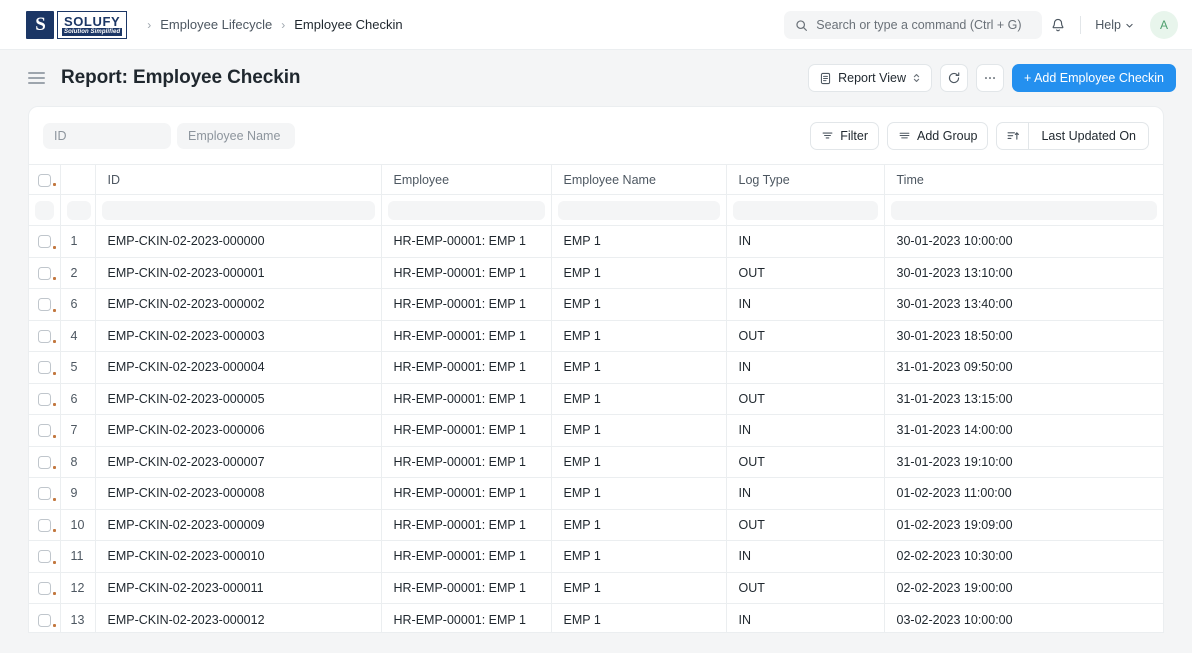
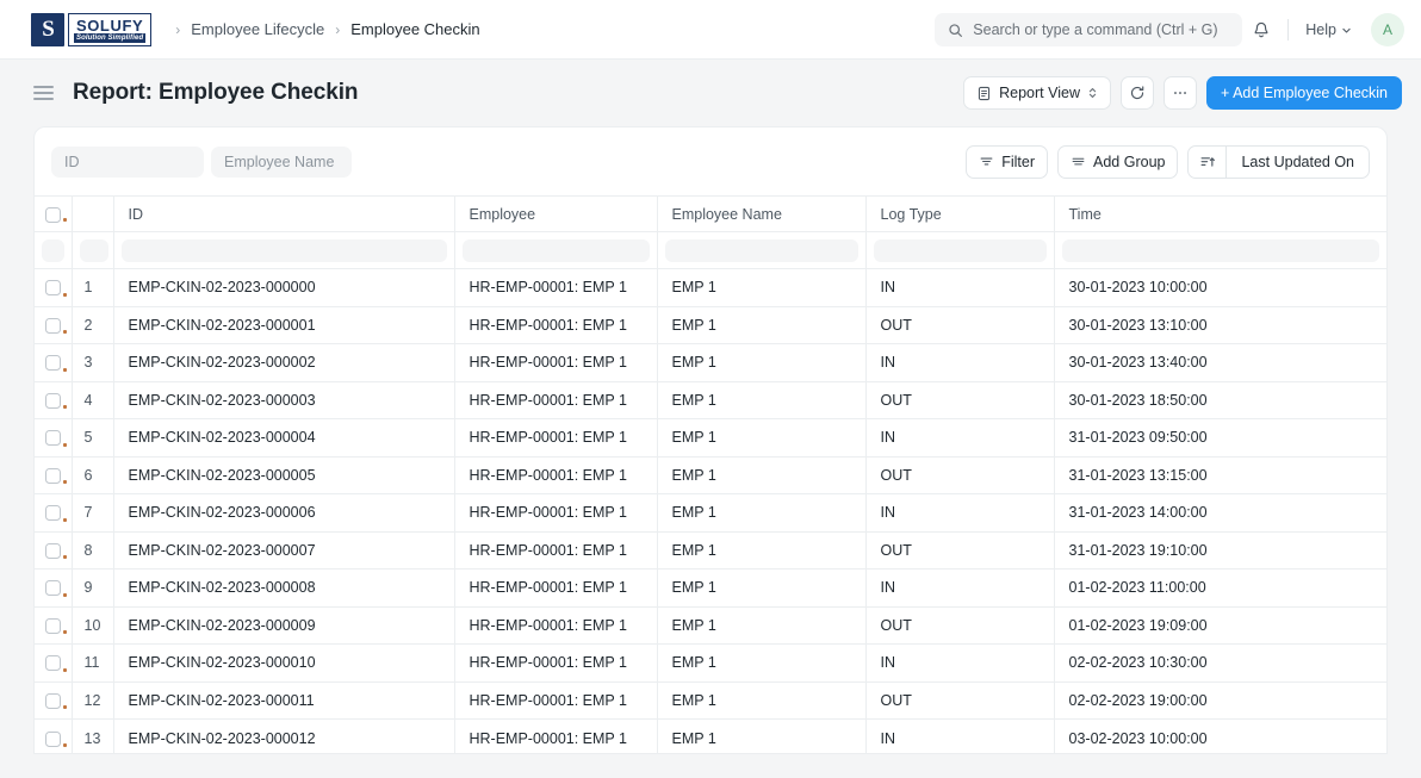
  S
  SOLUFY
  ›
  Employee Lifecycle
  ›
  Employee Checkin
  Search or type a command (Ctrl + G)
  Help
  A
  Report: Employee Checkin
  Report View
  + Add Employee Checkin
  ID
  Employee Name
  Filter
  Add Group
  Last Updated On
  		ID	Employee	Employee Name	Log Type	Time
  	1	EMP-CKIN-02-2023-000000	HR-EMP-00001: EMP 1	EMP 1	IN	30-01-2023 10:00:00
  	2	EMP-CKIN-02-2023-000001	HR-EMP-00001: EMP 1	EMP 1	OUT	30-01-2023 13:10:00
- 	6	EMP-CKIN-02-2023-000002	HR-EMP-00001: EMP 1	EMP 1	IN	30-01-2023 13:40:00
+ 	3	EMP-CKIN-02-2023-000002	HR-EMP-00001: EMP 1	EMP 1	IN	30-01-2023 13:40:00
  	4	EMP-CKIN-02-2023-000003	HR-EMP-00001: EMP 1	EMP 1	OUT	30-01-2023 18:50:00
  	5	EMP-CKIN-02-2023-000004	HR-EMP-00001: EMP 1	EMP 1	IN	31-01-2023 09:50:00
  	6	EMP-CKIN-02-2023-000005	HR-EMP-00001: EMP 1	EMP 1	OUT	31-01-2023 13:15:00
  	7	EMP-CKIN-02-2023-000006	HR-EMP-00001: EMP 1	EMP 1	IN	31-01-2023 14:00:00
  	8	EMP-CKIN-02-2023-000007	HR-EMP-00001: EMP 1	EMP 1	OUT	31-01-2023 19:10:00
  	9	EMP-CKIN-02-2023-000008	HR-EMP-00001: EMP 1	EMP 1	IN	01-02-2023 11:00:00
  	10	EMP-CKIN-02-2023-000009	HR-EMP-00001: EMP 1	EMP 1	OUT	01-02-2023 19:09:00
  	11	EMP-CKIN-02-2023-000010	HR-EMP-00001: EMP 1	EMP 1	IN	02-02-2023 10:30:00
  	12	EMP-CKIN-02-2023-000011	HR-EMP-00001: EMP 1	EMP 1	OUT	02-02-2023 19:00:00
  	13	EMP-CKIN-02-2023-000012	HR-EMP-00001: EMP 1	EMP 1	IN	03-02-2023 10:00:00
